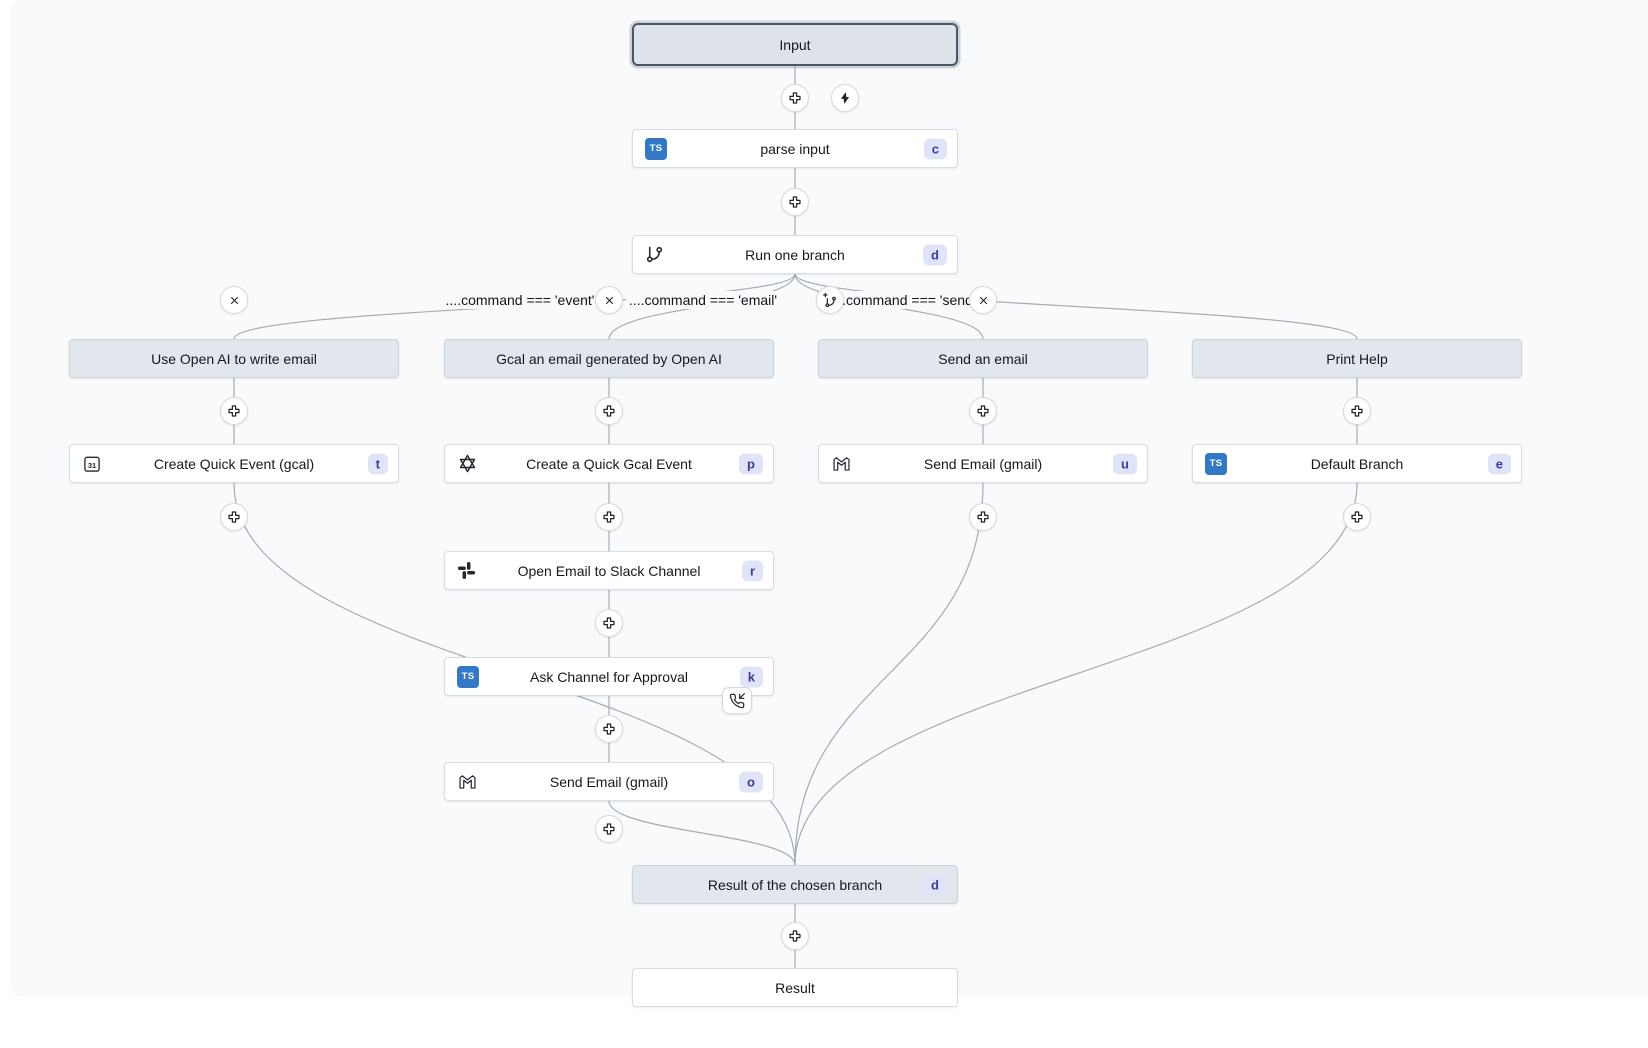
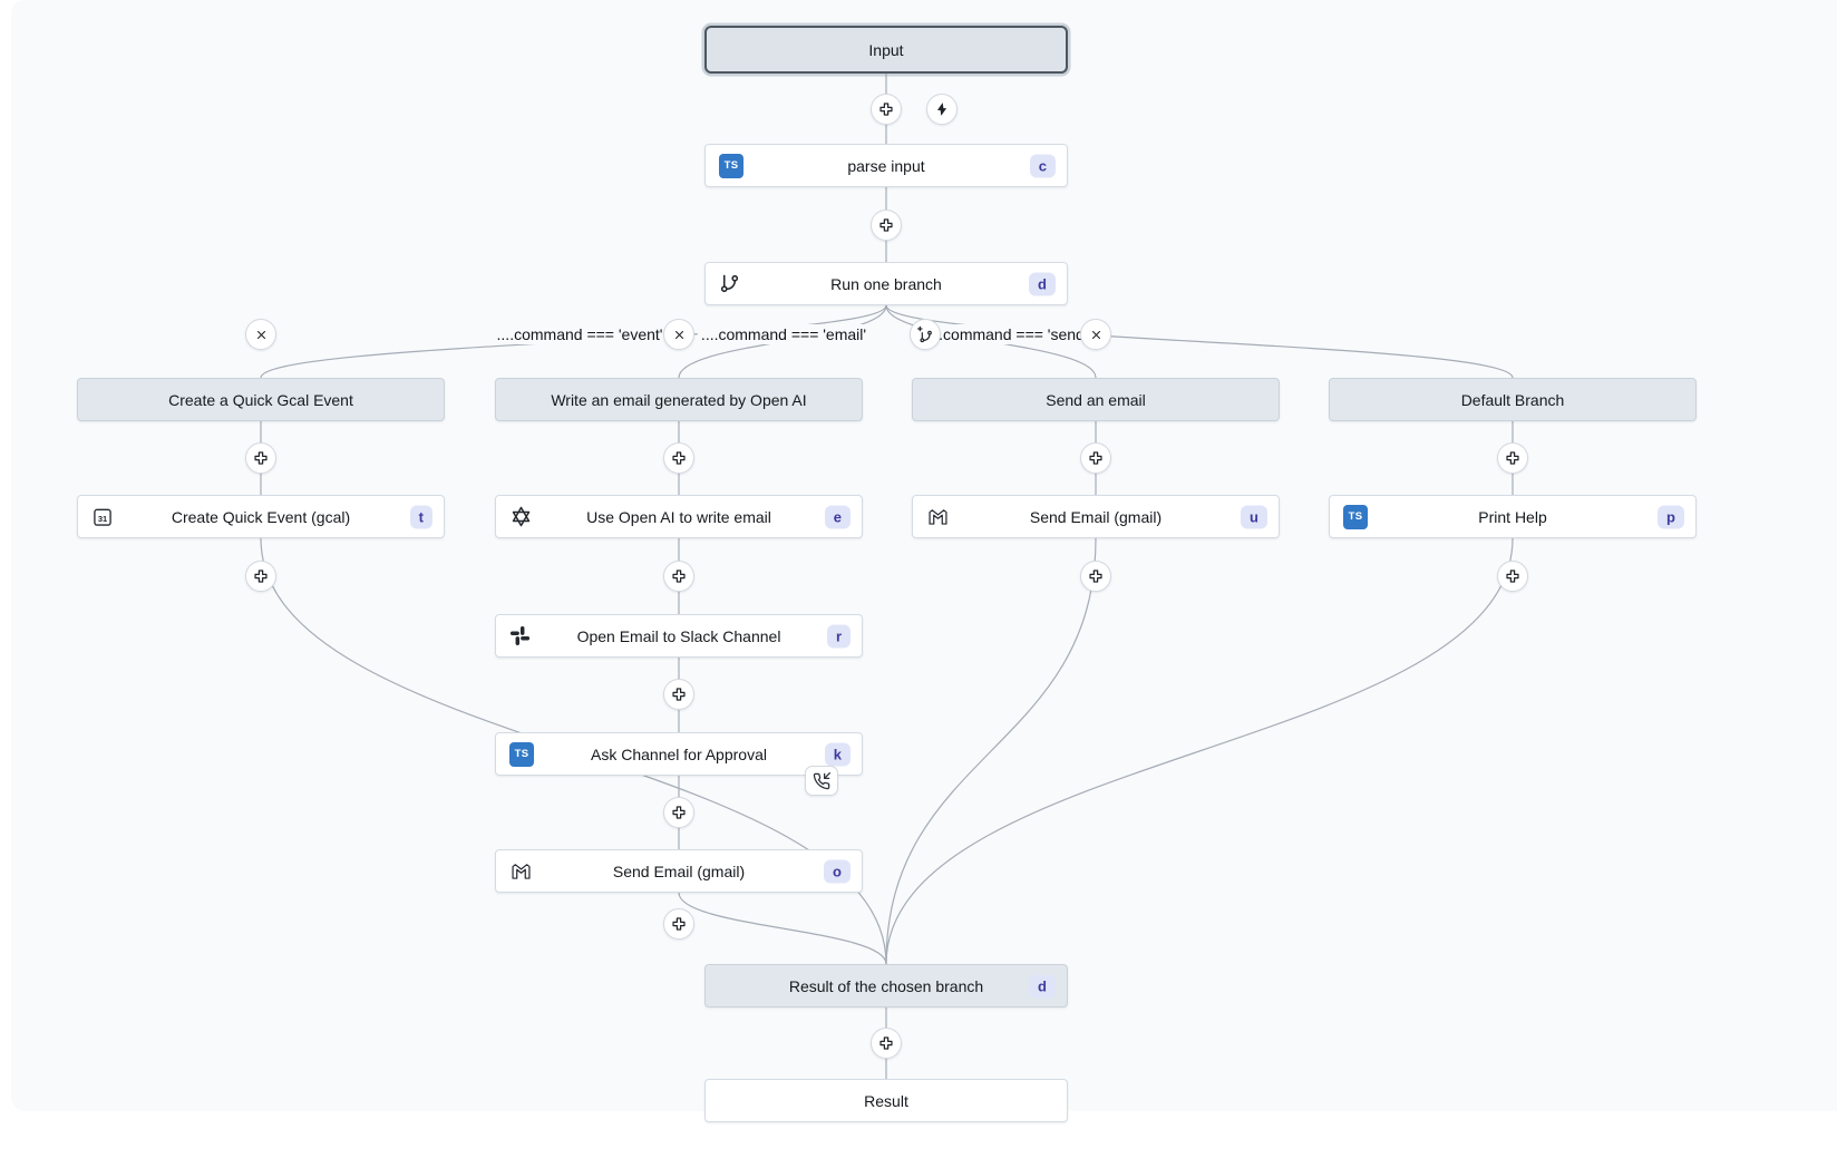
  ....command === 'event'
  ....command === 'email'
  .command === 'sen
  Input
  TS
  parse input
  c
  Run one branch
  d
- Use Open AI to write email
+ Create a Quick Gcal Event
- Gcal an email generated by Open AI
+ Write an email generated by Open AI
  Send an email
- Print Help
+ Default Branch
  31
  Create Quick Event (gcal)
  t
- Create a Quick Gcal Event
+ Use Open AI to write email
- p
+ e
  Send Email (gmail)
  u
  TS
- Default Branch
+ Print Help
- e
+ p
  Open Email to Slack Channel
  r
  TS
  Ask Channel for Approval
  k
  Send Email (gmail)
  o
  Result of the chosen branch
  d
  Result
